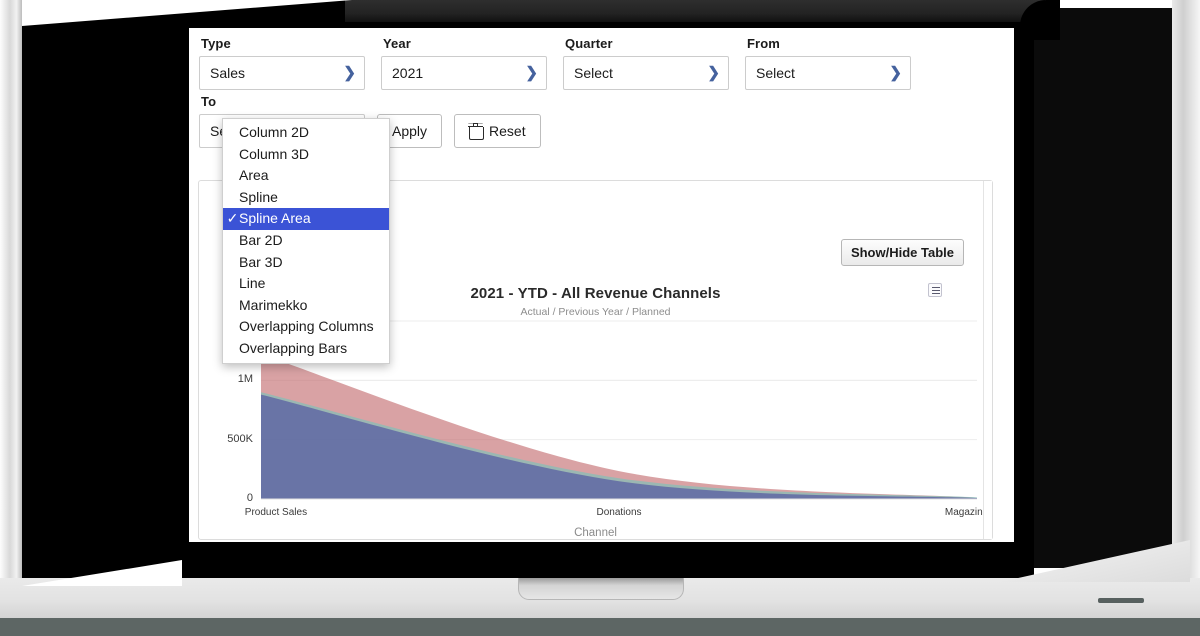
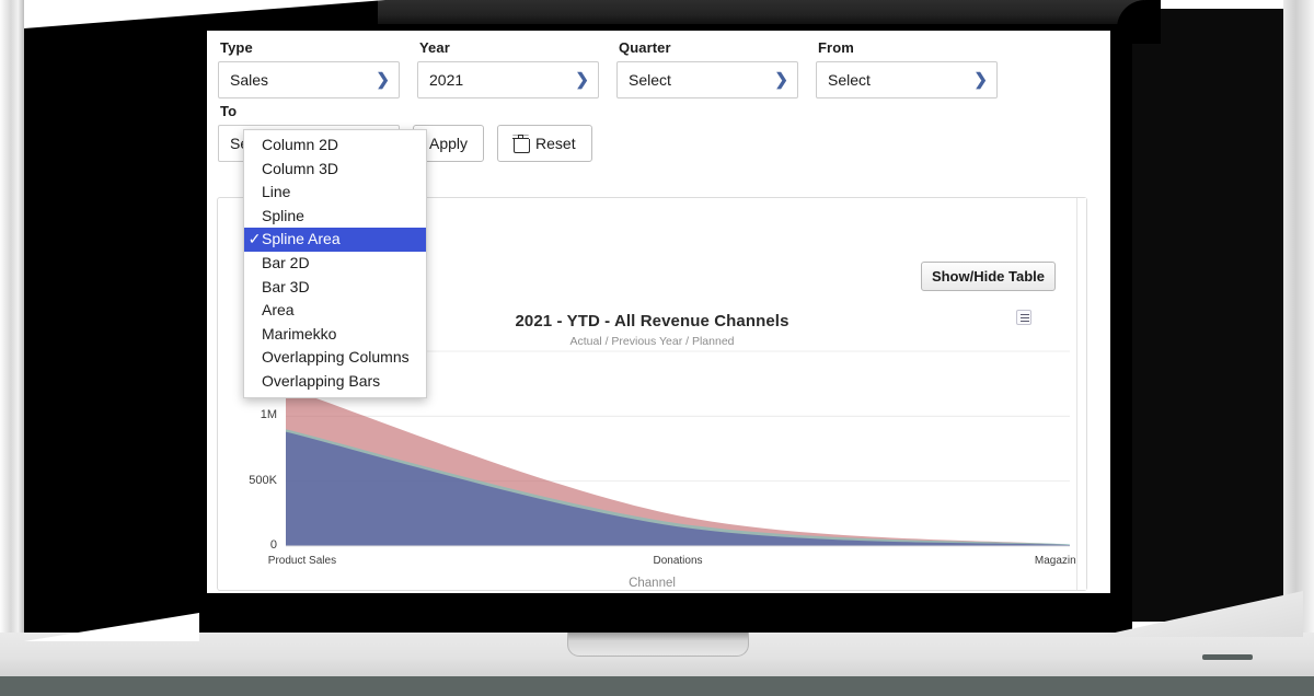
  Type
  Sales
  ❯
  Year
  2021
  ❯
  Quarter
  Select
  ❯
  From
  Select
  ❯
  To
  Apply
  Reset
  Column 2D
  Column 3D
- Area
+ Line
  Spline
  ✓Spline Area
  Bar 2D
  Bar 3D
- Line
+ Area
  Marimekko
  Overlapping Columns
  Overlapping Bars
  Show/Hide Table
  2021 - YTD - All Revenue Channels
  Actual / Previous Year / Planned
  0
  500K
  1M
  Product Sales
  Donations
  Magazin
  Channel
